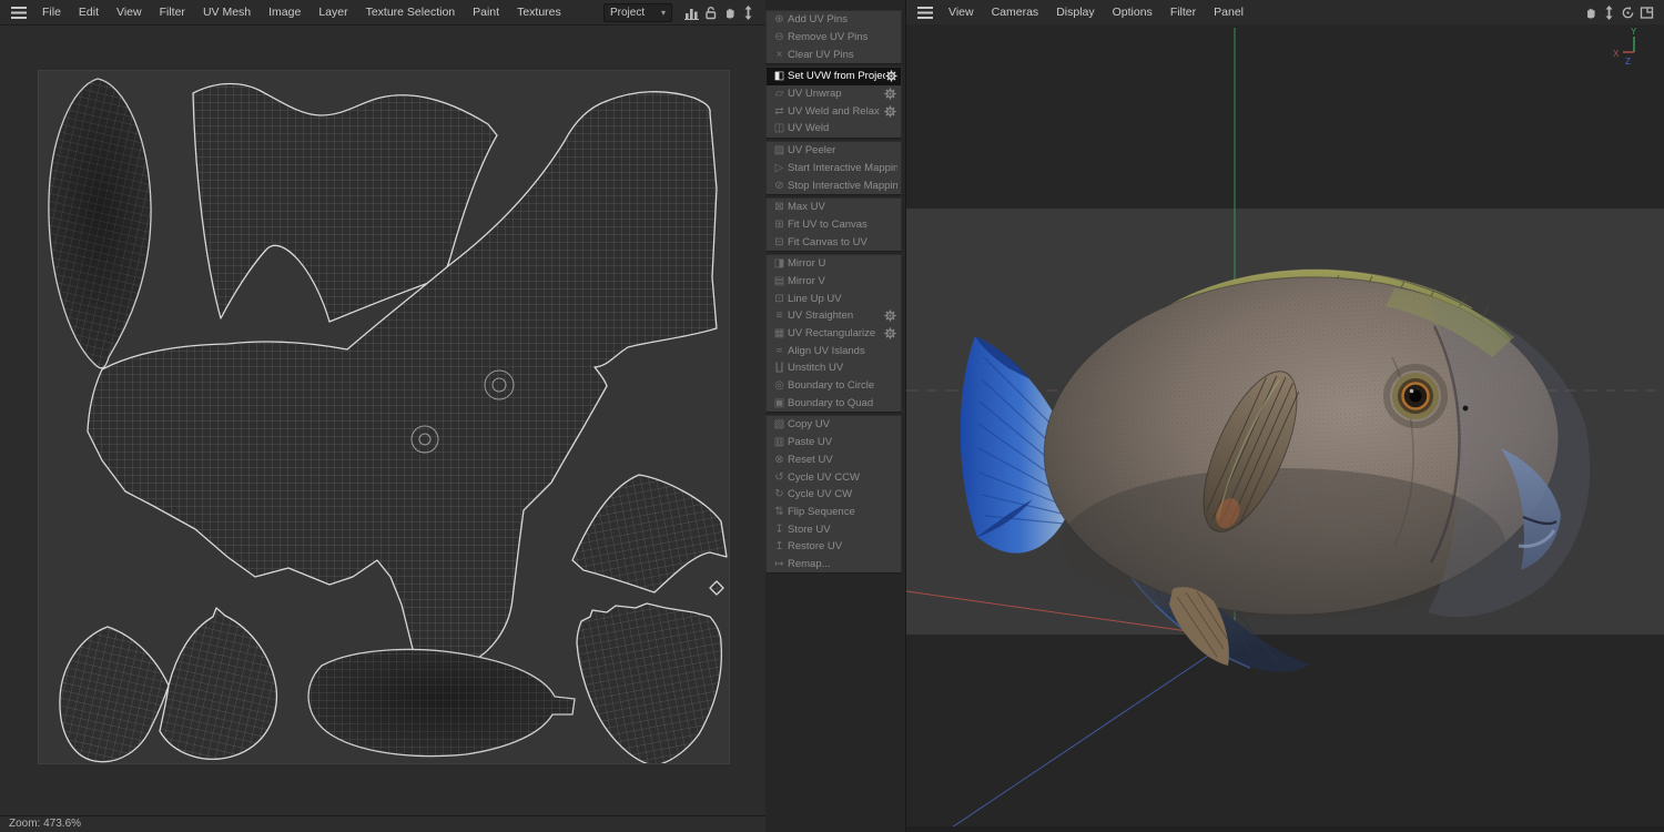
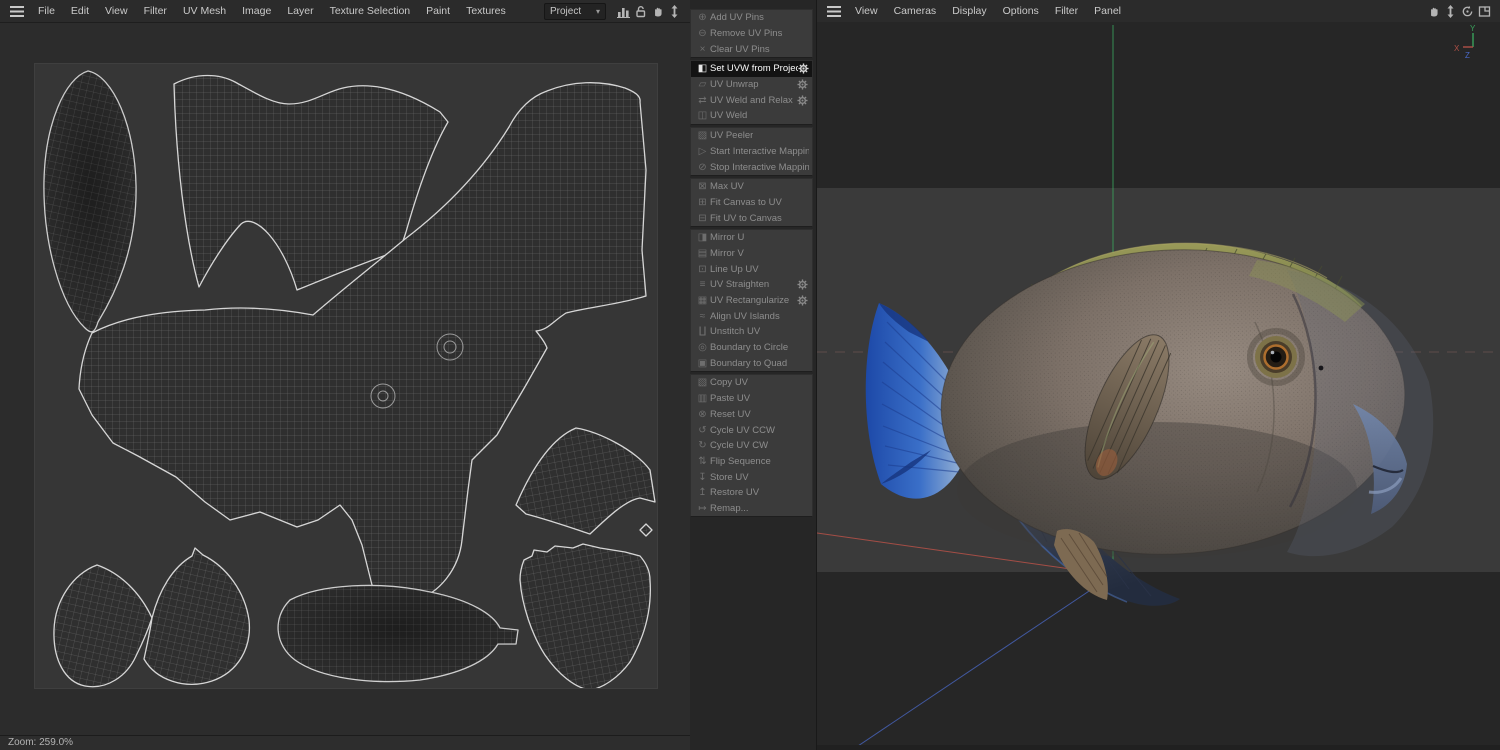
  File
  Edit
  View
  Filter
  UV Mesh
  Image
  Layer
  Texture Selection
  Paint
  Textures
  Project
  ▾
- Zoom: 473.6%
+ Zoom: 259.0%
  ⊕
  Add UV Pins
  ⊖
  Remove UV Pins
  ×
  Clear UV Pins
  ◧
  Set UVW from Projec
  ▱
  UV Unwrap
  ⇄
  UV Weld and Relax
  ◫
  UV Weld
  ▨
  UV Peeler
  ▷
  Start Interactive Mappin
  ⊘
  Stop Interactive Mappin
  ⊠
  Max UV
  ⊞
- Fit UV to Canvas
+ Fit Canvas to UV
  ⊟
- Fit Canvas to UV
+ Fit UV to Canvas
  ◨
  Mirror U
  ▤
  Mirror V
  ⊡
  Line Up UV
  ≡
  UV Straighten
  ▦
  UV Rectangularize
  ≈
  Align UV Islands
  ∐
  Unstitch UV
  ◎
  Boundary to Circle
  ▣
  Boundary to Quad
  ▧
  Copy UV
  ▥
  Paste UV
  ⊗
  Reset UV
  ↺
  Cycle UV CCW
  ↻
  Cycle UV CW
  ⇅
  Flip Sequence
  ↧
  Store UV
  ↥
  Restore UV
  ↦
  Remap...
  View
  Cameras
  Display
  Options
  Filter
  Panel
  Y
  X
  Z
